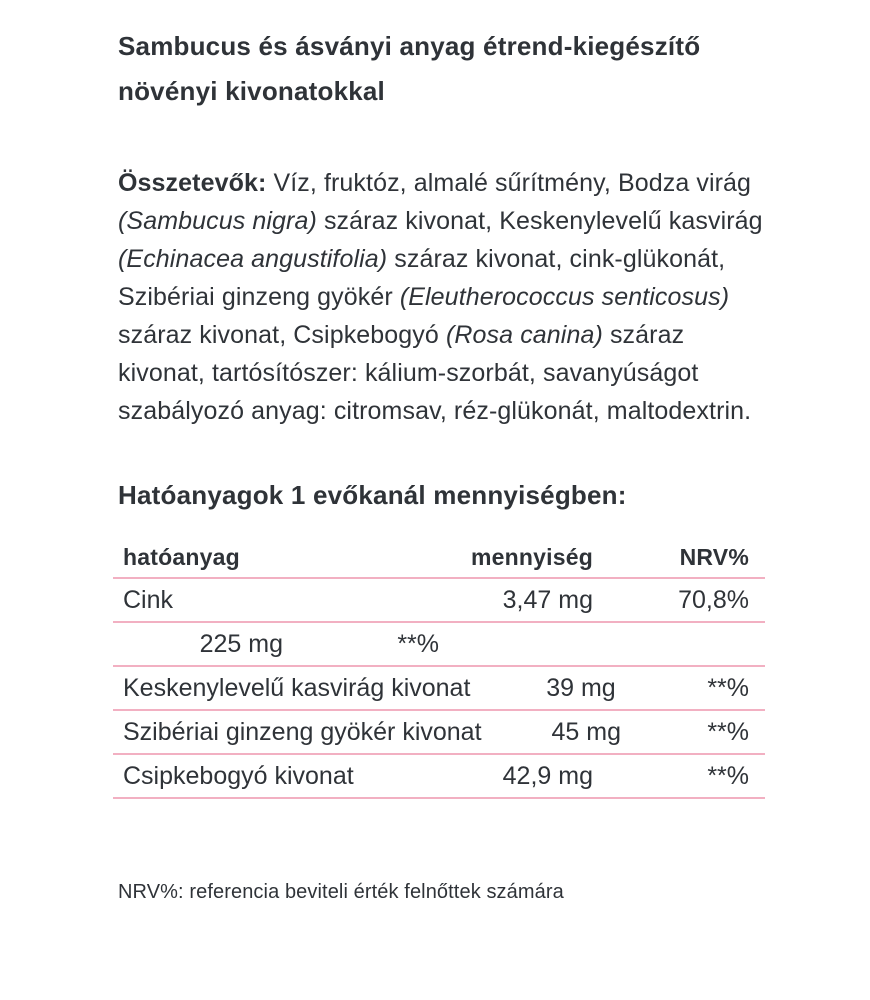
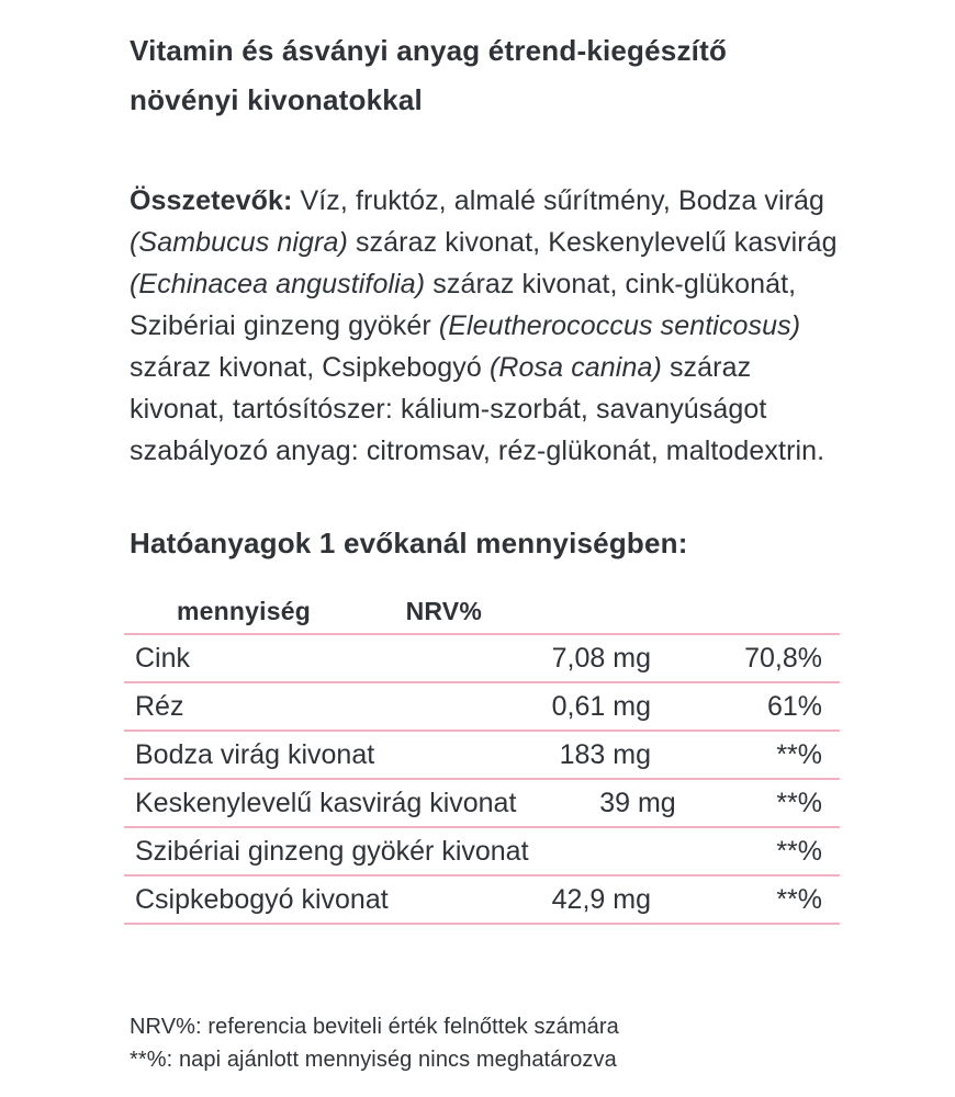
- Sambucus és ásványi anyag étrend-kiegészítő növényi kivonatokkal
+ Vitamin és ásványi anyag étrend-kiegészítő növényi kivonatokkal
  Összetevők: Víz, fruktóz, almalé sűrítmény, Bodza virág (Sambucus nigra) száraz kivonat, Keskenylevelű kasvirág (Echinacea angustifolia) száraz kivonat, cink-glükonát, Szibériai ginzeng gyökér (Eleutherococcus senticosus) száraz kivonat, Csipkebogyó (Rosa canina) száraz kivonat, tartósítószer: kálium-szorbát, savanyúságot szabályozó anyag: citromsav, réz-glükonát, maltodextrin.
  Hatóanyagok 1 evőkanál mennyiségben:
- hatóanyag
  mennyiség
  NRV%
  Cink
- 3,47 mg
+ 7,08 mg
  70,8%
+ Réz
+ 0,61 mg
+ 61%
+ Bodza virág kivonat
- 225 mg
+ 183 mg
  **%
  Keskenylevelű kasvirág kivonat
  39 mg
  **%
  Szibériai ginzeng gyökér kivonat
- 45 mg
  **%
  Csipkebogyó kivonat
  42,9 mg
  **%
  NRV%: referencia beviteli érték felnőttek számára
+ **%: napi ajánlott mennyiség nincs meghatározva
